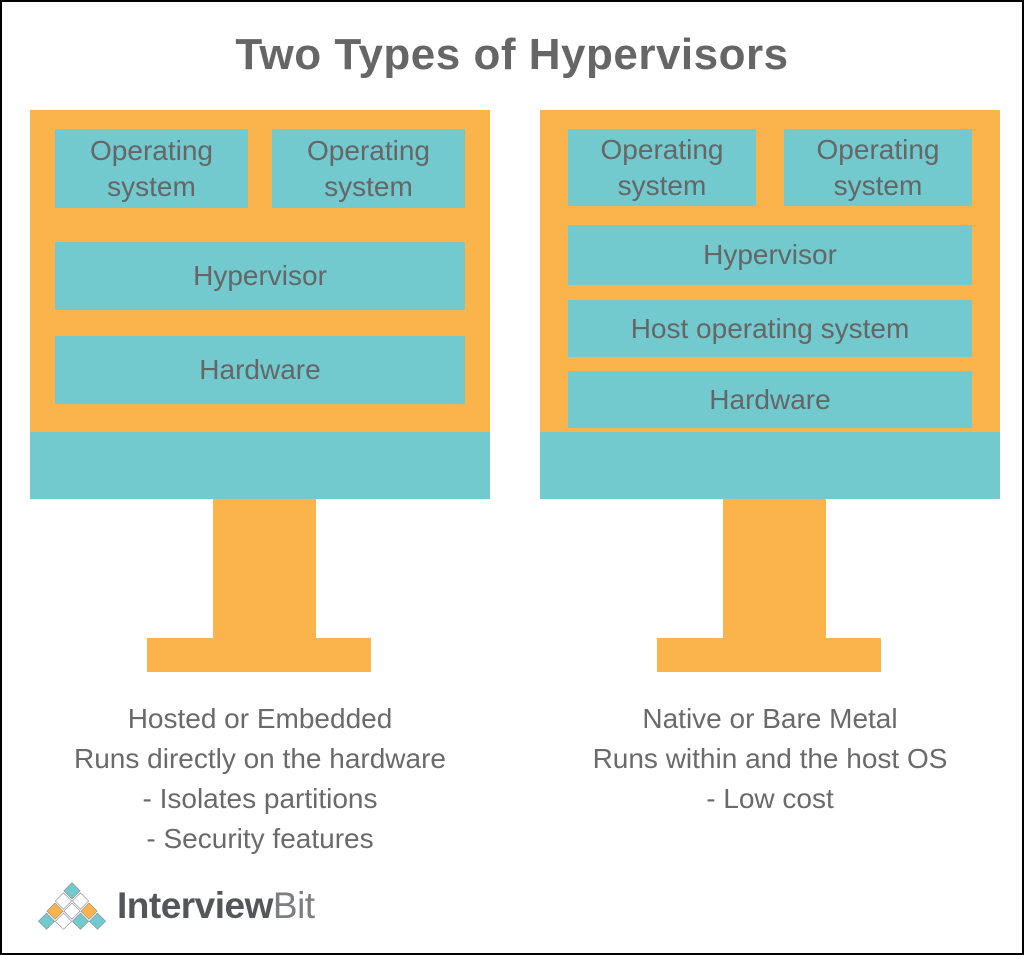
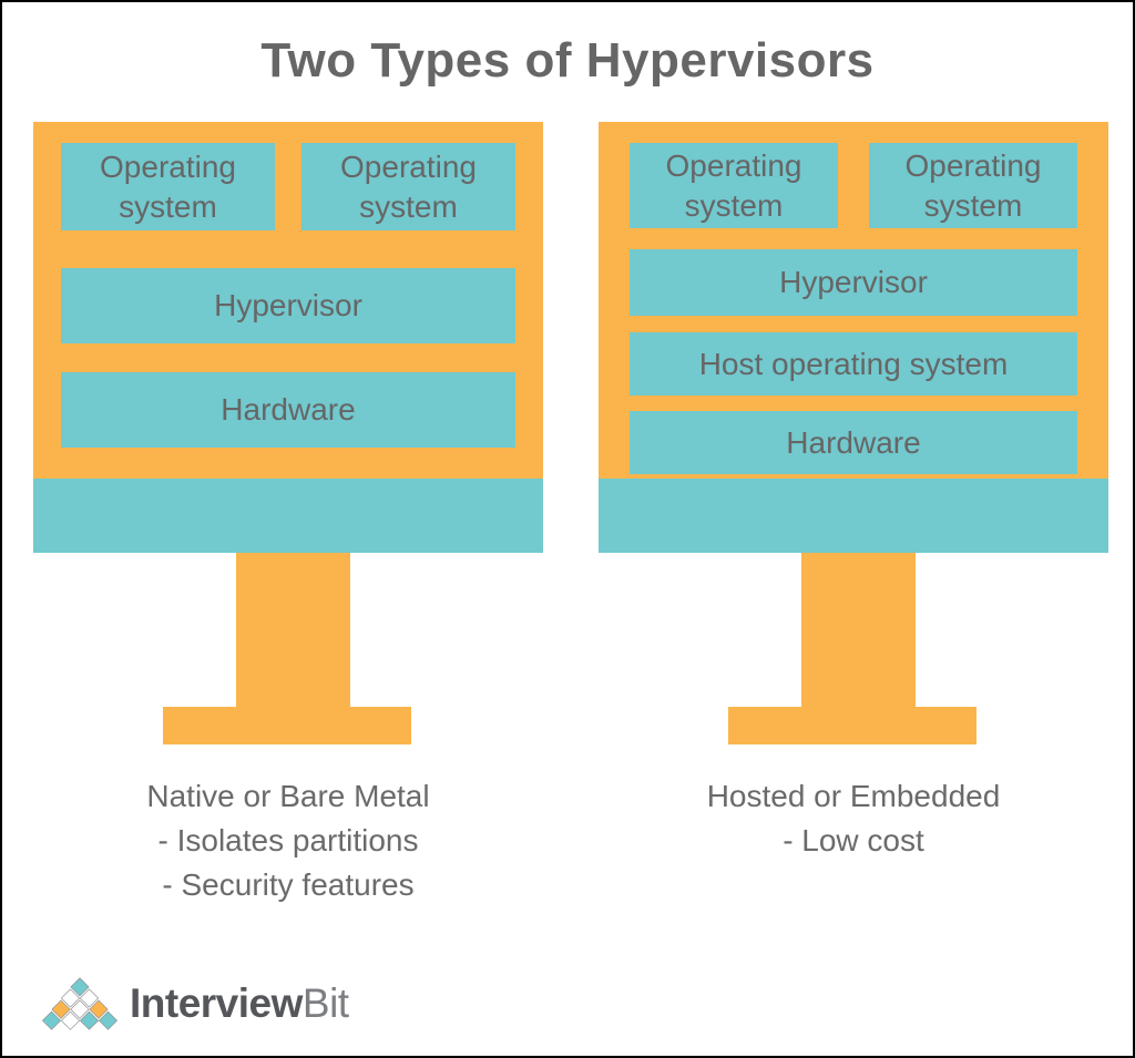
  Two Types of Hypervisors
  Operating system
  Operating system
  Hypervisor
  Hardware
  Operating system
  Operating system
  Hypervisor
  Host operating system
  Hardware
- Hosted or Embedded
+ Native or Bare Metal
- Runs directly on the hardware
  - Isolates partitions
  - Security features
- Native or Bare Metal
+ Hosted or Embedded
- Runs within and the host OS
  - Low cost
  InterviewBit
